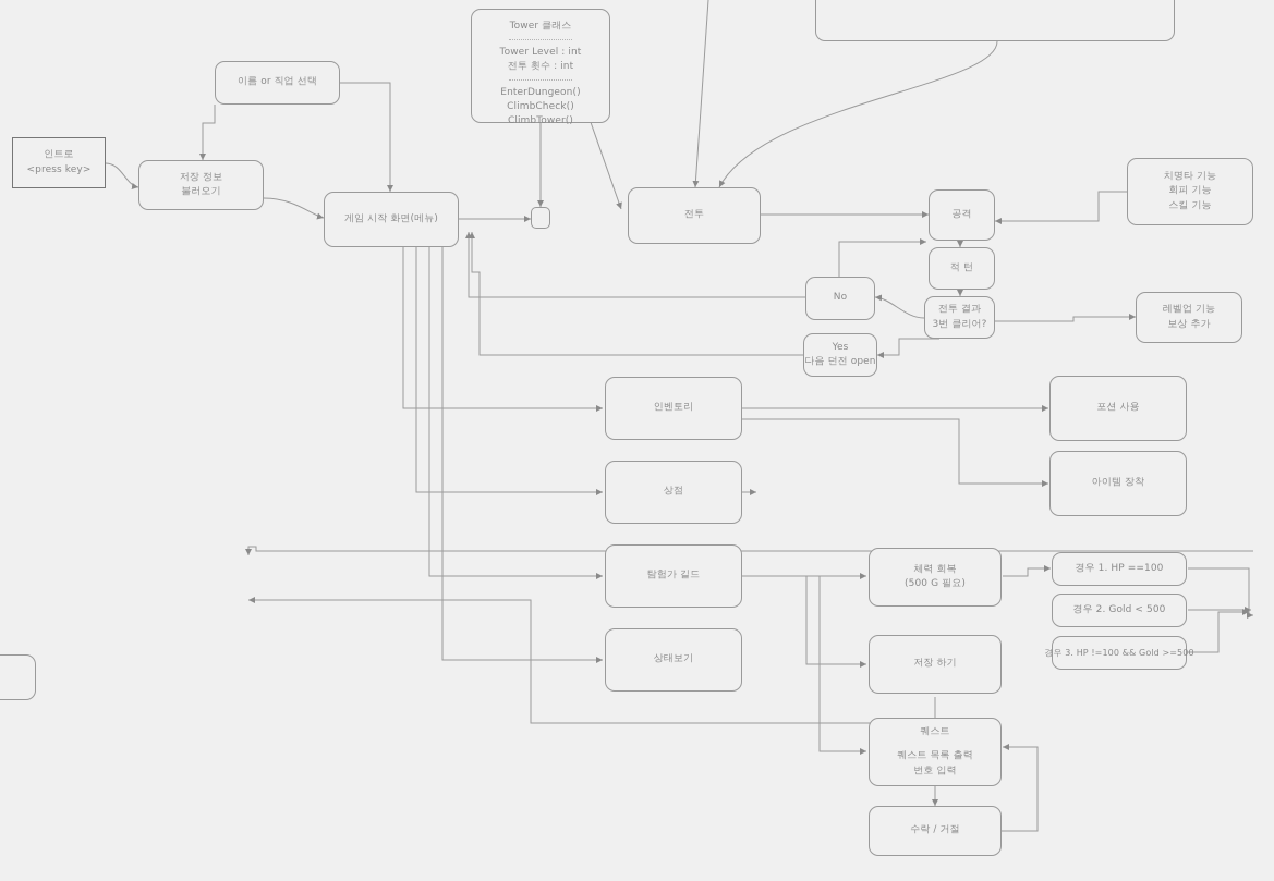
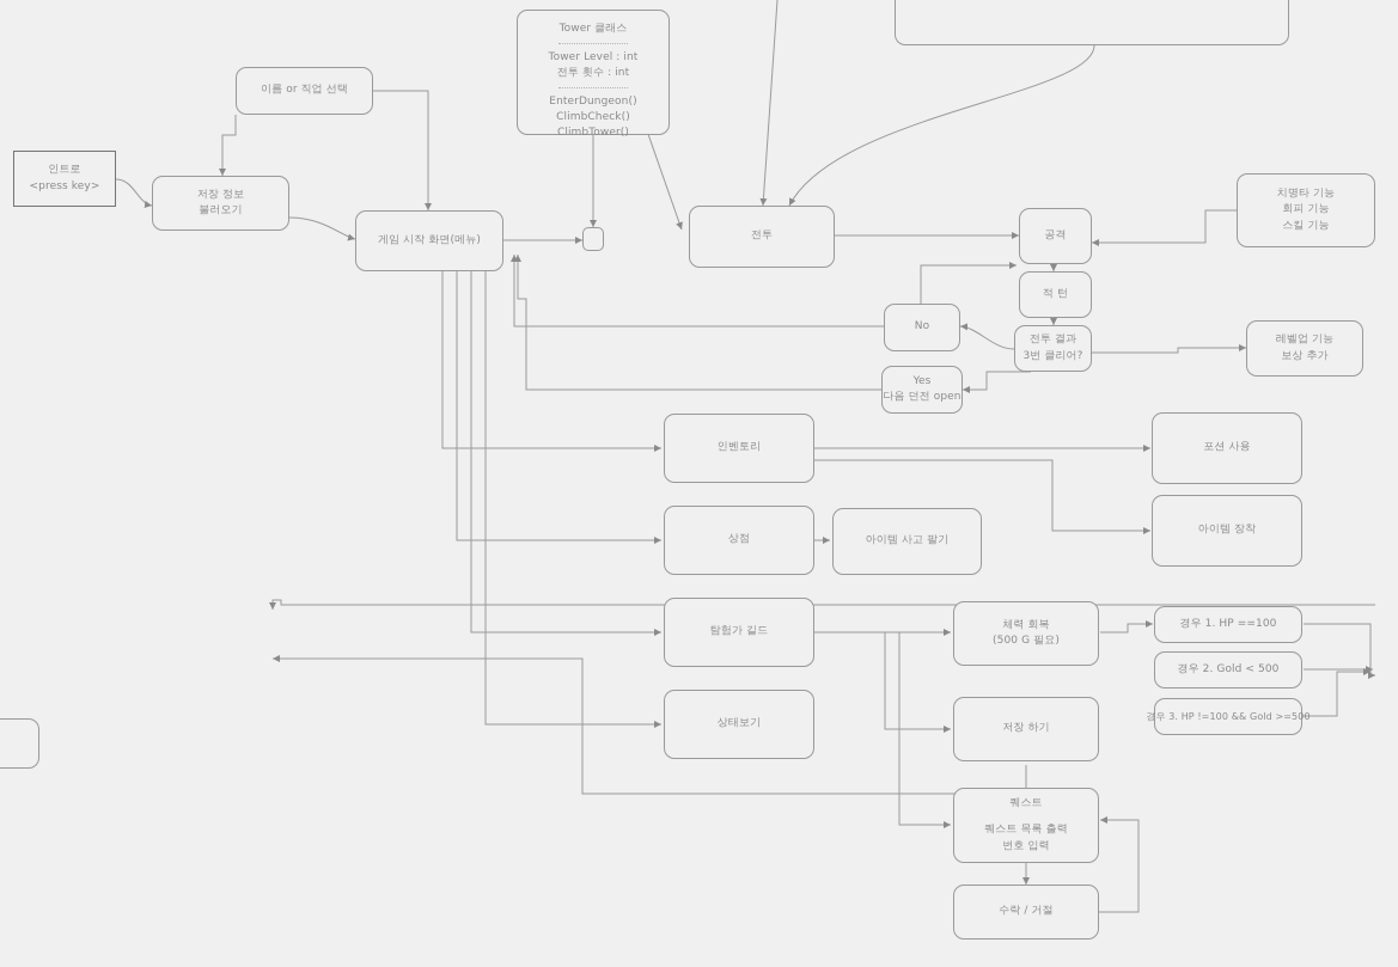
  인트로
  <press key>
  저장 정보
  불러오기
  이름 or 직업 선택
  게임 시작 화면(메뉴)
  Tower 클래스
  Tower Level : int
  전투 횟수 : int
  EnterDungeon()
  ClimbCheck()
  ClimbTower()
  전투
  공격
  적 턴
  치명타 기능
  회피 기능
  스킬 기능
  전투 결과
  3번 클리어?
  No
  Yes
  다음 던전 open
  레벨업 기능
  보상 추가
  인벤토리
  포션 사용
  아이템 장착
  상점
+ 아이템 사고 팔기
  탐험가 길드
  상태보기
  체력 회복
  (500 G 필요)
  저장 하기
  경우 1. HP ==100
  경우 2. Gold < 500
  경우 3. HP !=100 && Gold >=500
  퀘스트
  퀘스트 목록 출력
  번호 입력
  수락 / 거절
